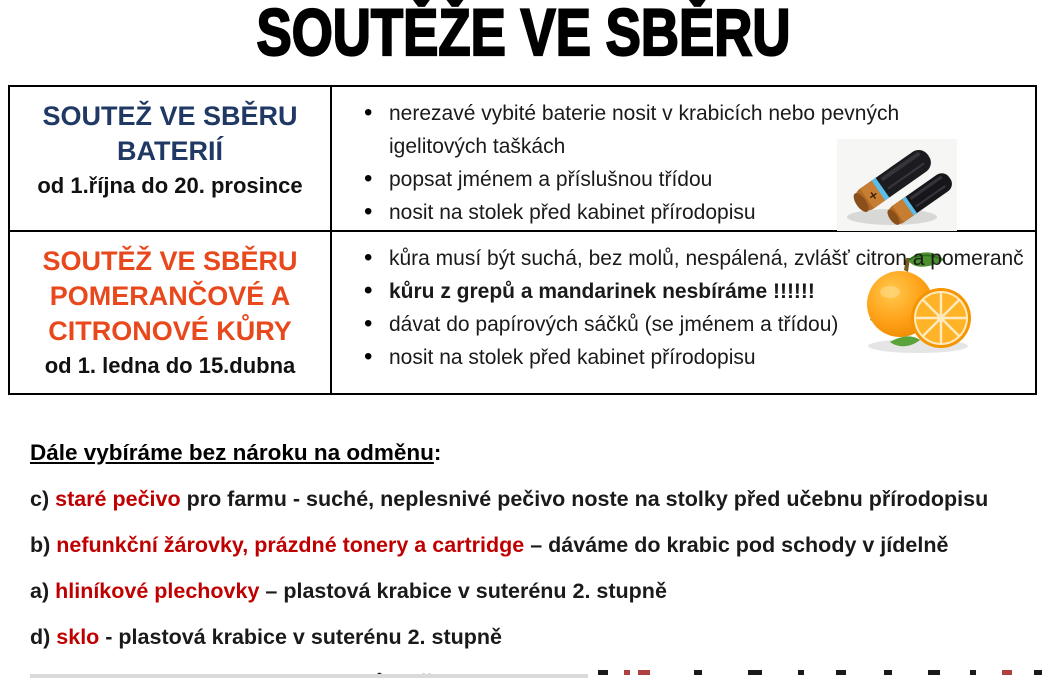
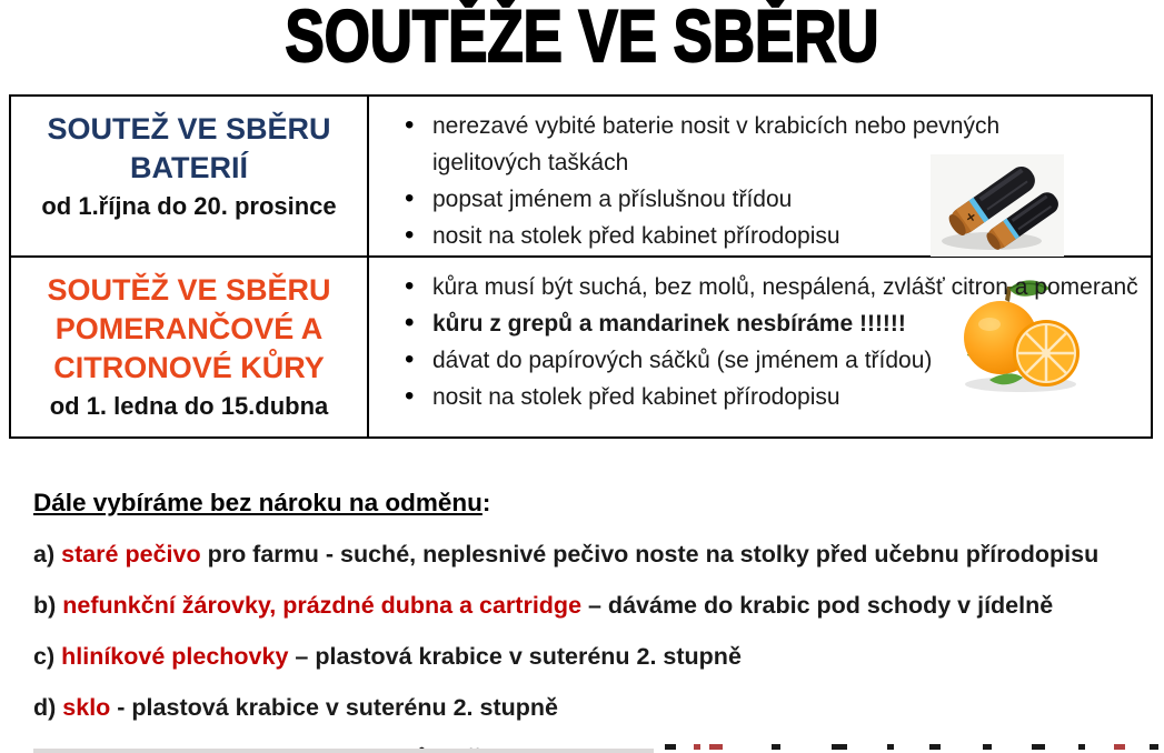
  SOUTĚŽE VE SBĚRU
  SOUTEŽ VE SBĚRU
  BATERIÍ
  od 1.října do 20. prosince
  nerezavé vybité baterie nosit v krabicích nebo pevných igelitových taškách
  popsat jménem a příslušnou třídou
  nosit na stolek před kabinet přírodopisu
  SOUTĚŽ VE SBĚRU
  POMERANČOVÉ A
  CITRONOVÉ KŮRY
  od 1. ledna do 15.dubna
  kůra musí být suchá, bez molů, nespálená, zvlášť citron a pomeranč
  kůru z grepů a mandarinek nesbíráme !!!!!!
  dávat do papírových sáčků (se jménem a třídou)
  nosit na stolek před kabinet přírodopisu
  Dále vybíráme bez nároku na odměnu:
- c) staré pečivo pro farmu - suché, neplesnivé pečivo noste na stolky před učebnu přírodopisu
+ a) staré pečivo pro farmu - suché, neplesnivé pečivo noste na stolky před učebnu přírodopisu
- b) nefunkční žárovky, prázdné tonery a cartridge – dáváme do krabic pod schody v jídelně
+ b) nefunkční žárovky, prázdné dubna a cartridge – dáváme do krabic pod schody v jídelně
- a) hliníkové plechovky – plastová krabice v suterénu 2. stupně
+ c) hliníkové plechovky – plastová krabice v suterénu 2. stupně
  d) sklo - plastová krabice v suterénu 2. stupně
